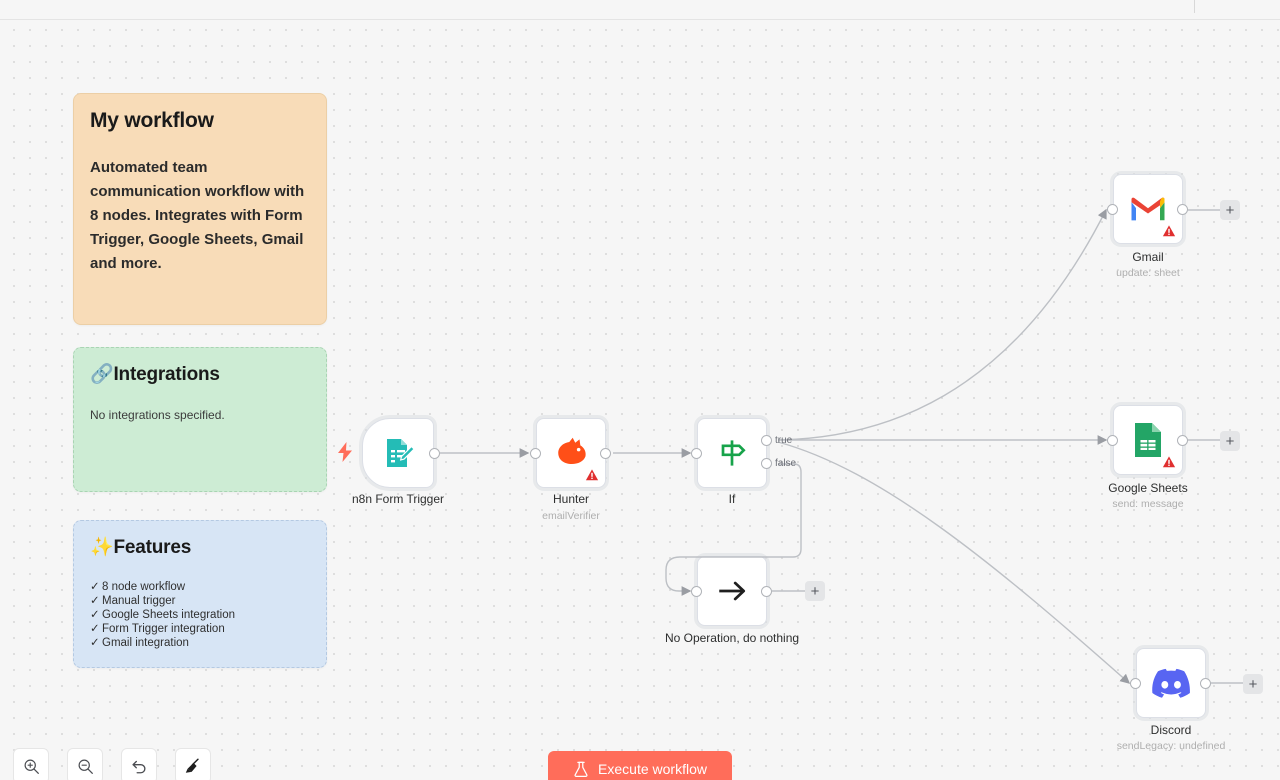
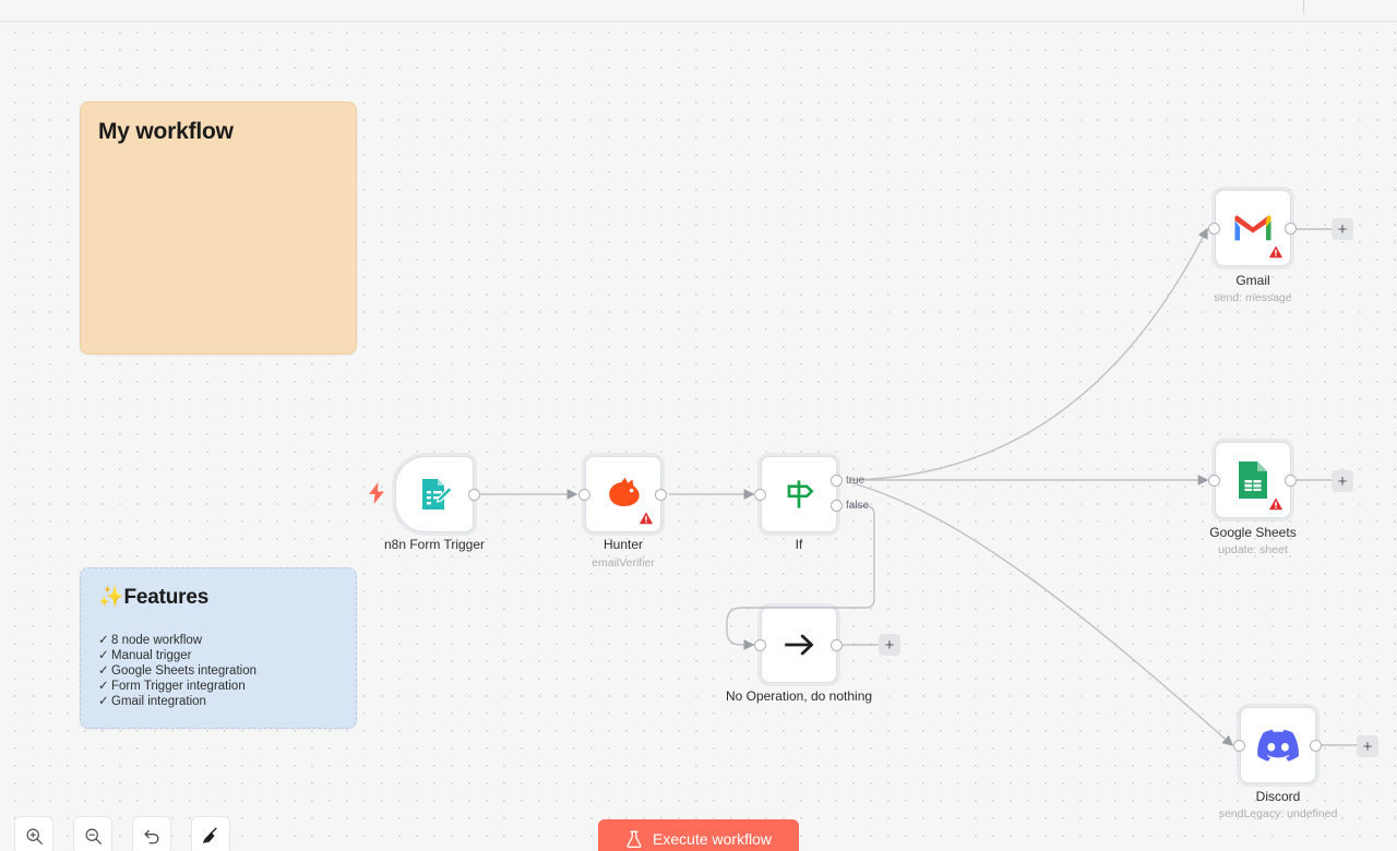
  My workflow
- Automated team communication workflow with 8 nodes. Integrates with Form Trigger, Google Sheets, Gmail and more.
- 🔗Integrations
- No integrations specified.
  ✨Features
  ✓
  8 node workflow
  ✓
  Manual trigger
  ✓
  Google Sheets integration
  ✓
  Form Trigger integration
  ✓
  Gmail integration
  n8n Form Trigger
  Hunter
  emailVerifier
  true
  false
  If
  +
  No Operation, do nothing
  +
  Gmail
- update: sheet
+ send: message
  +
  Google Sheets
- send: message
+ update: sheet
  +
  Discord
  sendLegacy: undefined
  Execute workflow
